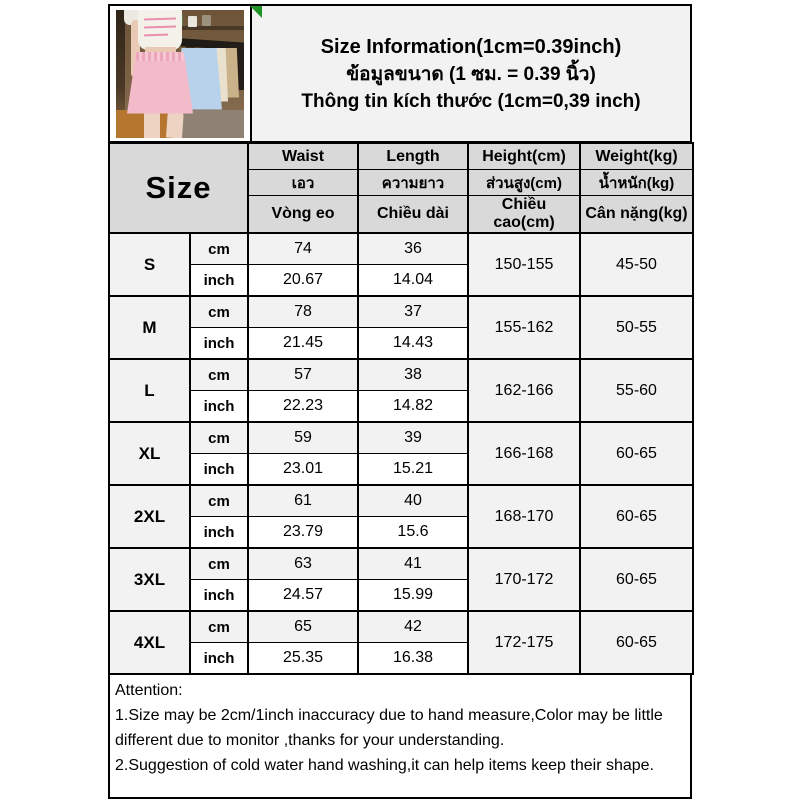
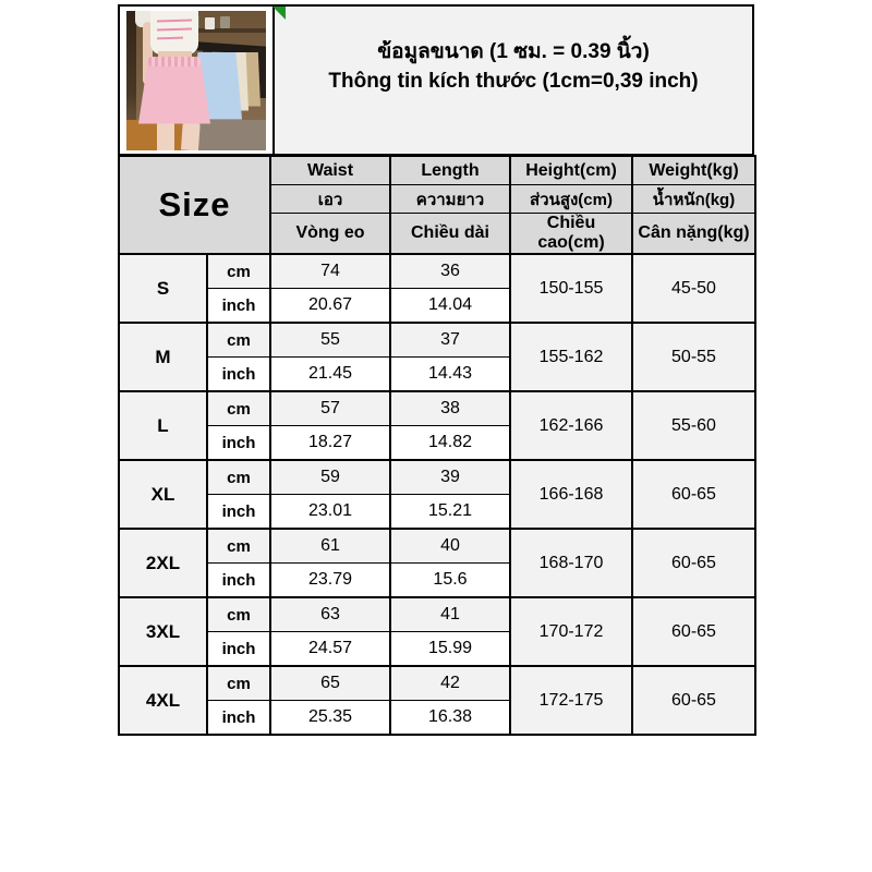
- Size Information(1cm=0.39inch)
  ข้อมูลขนาด (1 ซม. = 0.39 นิ้ว)
  Thông tin kích thước (1cm=0,39 inch)
  Size	Waist	Length	Height(cm)	Weight(kg)
  เอว	ความยาว	ส่วนสูง(cm)	น้ำหนัก(kg)
  Vòng eo	Chiều dài	Chiều cao(cm)	Cân nặng(kg)
  S	cm	74	36	150-155	45-50
  inch	20.67	14.04
- M	cm	78	37	155-162	50-55
+ M	cm	55	37	155-162	50-55
  inch	21.45	14.43
  L	cm	57	38	162-166	55-60
- inch	22.23	14.82
+ inch	18.27	14.82
  XL	cm	59	39	166-168	60-65
  inch	23.01	15.21
  2XL	cm	61	40	168-170	60-65
  inch	23.79	15.6
  3XL	cm	63	41	170-172	60-65
  inch	24.57	15.99
  4XL	cm	65	42	172-175	60-65
  inch	25.35	16.38
- Attention:
- 1.Size may be 2cm/1inch inaccuracy due to hand measure,Color may be little different due to monitor ,thanks for your understanding.
- 2.Suggestion of cold water hand washing,it can help items keep their shape.
